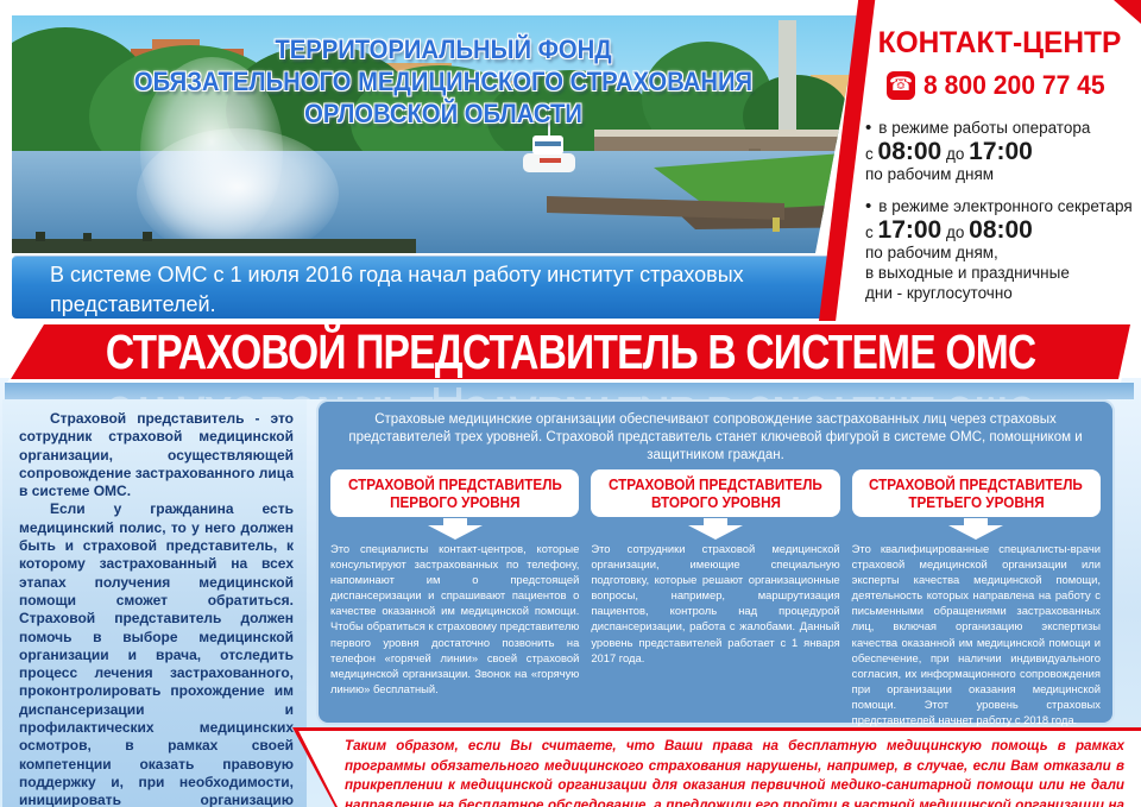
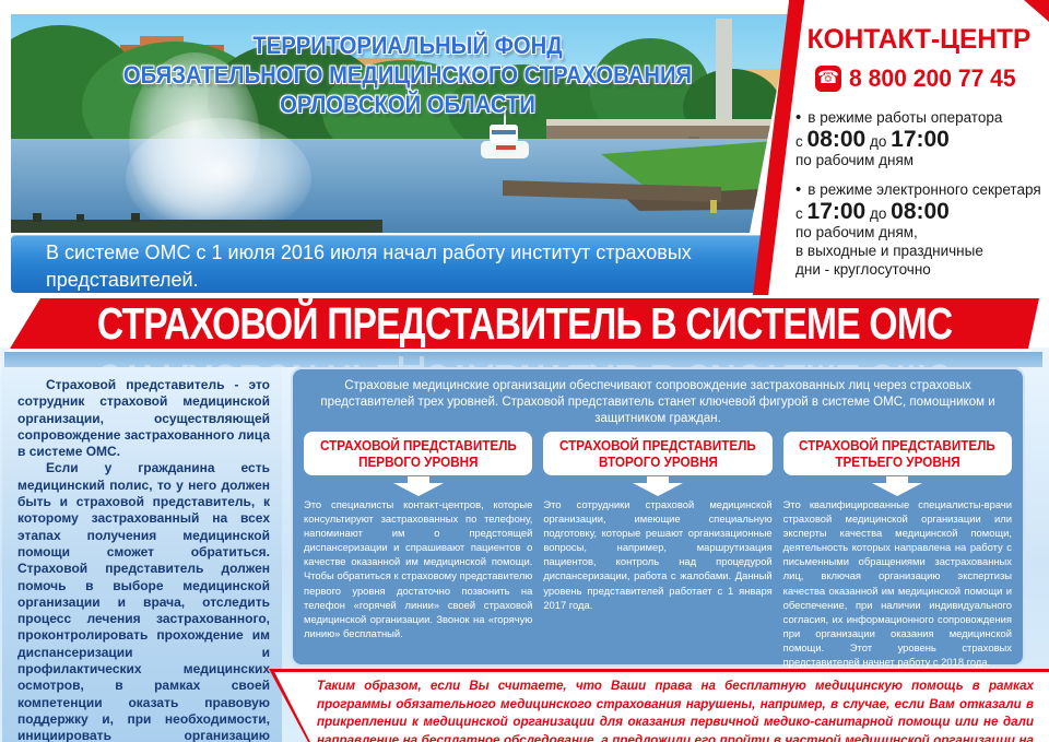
  ТЕРРИТОРИАЛЬНЫЙ ФОНД
  ОБЯЗАТЕЛЬНОГО МЕДИЦИНСКОГО СТРАХОВАНИЯ
  ОРЛОВСКОЙ ОБЛАСТИ
- В системе ОМС с 1 июля 2016 года начал работу институт страховых представителей.
+ В системе ОМС с 1 июля 2016 июля начал работу институт страховых представителей.
  КОНТАКТ-ЦЕНТР
  ☎
  8 800 200 77 45
  •
  в режиме работы оператора
  с 08:00 до 17:00
  по рабочим дням
  •
  в режиме электронного секретаря
  с 17:00 до 08:00
  по рабочим дням,
  в выходные и праздничные
  дни - круглосуточно
  СТРАХОВОЙ ПРЕДСТАВИТЕЛЬ В СИСТЕМЕ ОМС
  Страховой представитель - это сотрудник страховой медицинской организации, осуществляющей сопровождение застрахованного лица в системе ОМС.
  Если у гражданина есть медицинский полис, то у него должен быть и страховой представитель, к которому застрахованный на всех этапах получения медицинской помощи сможет обратиться. Страховой представитель должен помочь в выборе медицинской организации и врача, отследить процесс лечения застрахованного, проконтролировать прохождение им диспансеризации и профилактических медицинских осмотров, в рамках своей компетенции оказать правовую поддержку и, при необходимости, инициировать организацию
  Страховые медицинские организации обеспечивают сопровождение застрахованных лиц через страховых представителей трех уровней. Страховой представитель станет ключевой фигурой в системе ОМС, помощником и защитником граждан.
  СТРАХОВОЙ ПРЕДСТАВИТЕЛЬ
  ПЕРВОГО УРОВНЯ
  Это специалисты контакт-центров, которые консультируют застрахованных по телефону, напоминают им о предстоящей диспансеризации и спрашивают пациентов о качестве оказанной им медицинской помощи. Чтобы обратиться к страховому представителю первого уровня достаточно позвонить на телефон «горячей линии» своей страховой медицинской организации. Звонок на «горячую линию» бесплатный.
  СТРАХОВОЙ ПРЕДСТАВИТЕЛЬ
  ВТОРОГО УРОВНЯ
  Это сотрудники страховой медицинской организации, имеющие специальную подготовку, которые решают организационные вопросы, например, маршрутизация пациентов, контроль над процедурой диспансеризации, работа с жалобами. Данный уровень представителей работает с 1 января 2017 года.
  СТРАХОВОЙ ПРЕДСТАВИТЕЛЬ
  ТРЕТЬЕГО УРОВНЯ
  Это квалифицированные специалисты-врачи страховой медицинской организации или эксперты качества медицинской помощи, деятельность которых направлена на работу с письменными обращениями застрахованных лиц, включая организацию экспертизы качества оказанной им медицинской помощи и обеспечение, при наличии индивидуального согласия, их информационного сопровождения при организации оказания медицинской помощи. Этот уровень страховых представителей начнет работу с 2018 года.
  Таким образом, если Вы считаете, что Ваши права на бесплатную медицинскую помощь в рамках программы обязательного медицинского страхования нарушены, например, в случае, если Вам отказали в прикреплении к медицинской организации для оказания первичной медико-санитарной помощи или не дали направление на бесплатное обследование, а предложили его пройти в частной медицинской организации на
